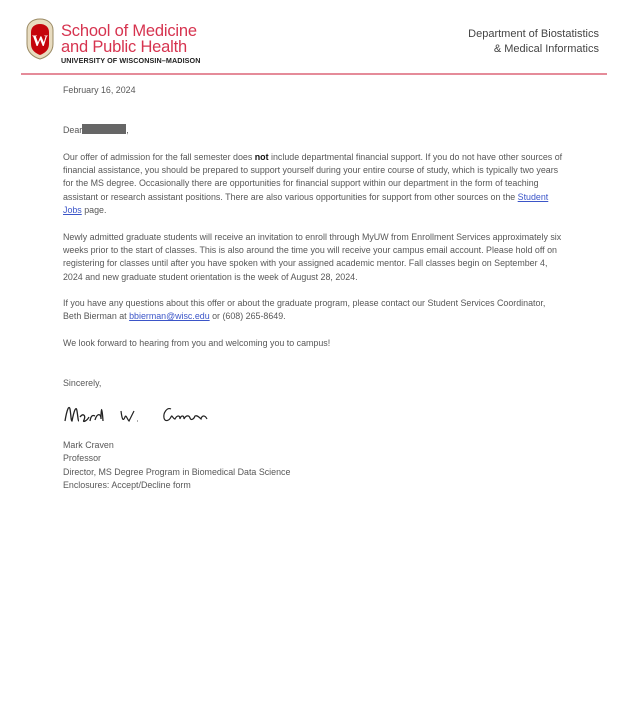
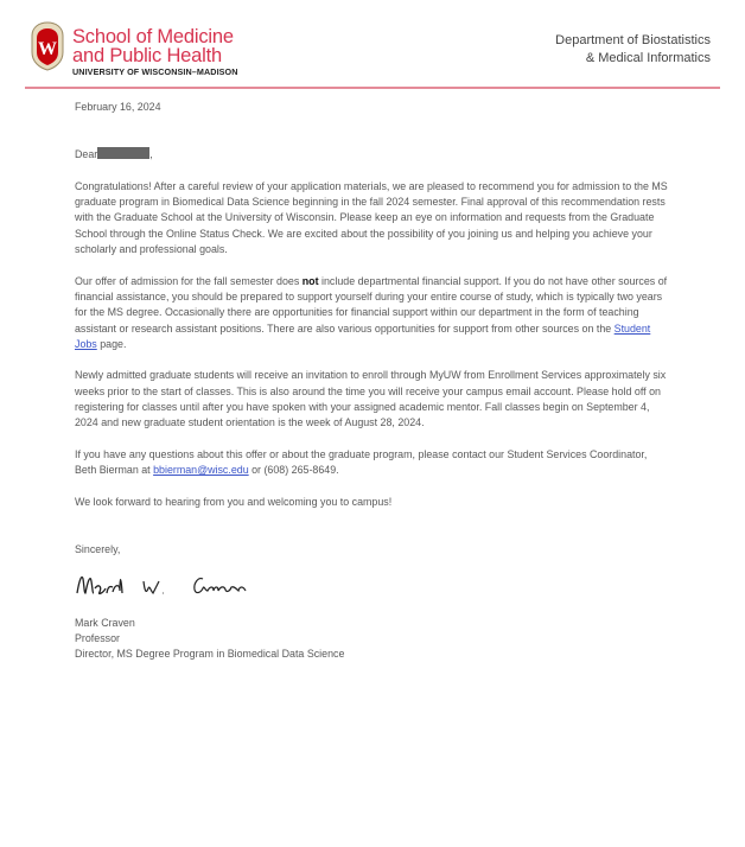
  W
  School of Medicine
  and Public Health
  UNIVERSITY OF WISCONSIN–MADISON
  Department of Biostatistics
  & Medical Informatics
  February 16, 2024
  Dear ,
+ Congratulations! After a careful review of your application materials, we are pleased to recommend you for admission to the MS graduate program in Biomedical Data Science beginning in the fall 2024 semester. Final approval of this recommendation rests with the Graduate School at the University of Wisconsin. Please keep an eye on information and requests from the Graduate School through the Online Status Check. We are excited about the possibility of you joining us and helping you achieve your scholarly and professional goals.
  Our offer of admission for the fall semester does not include departmental financial support. If you do not have other sources of financial assistance, you should be prepared to support yourself during your entire course of study, which is typically two years for the MS degree. Occasionally there are opportunities for financial support within our department in the form of teaching assistant or research assistant positions. There are also various opportunities for support from other sources on the Student Jobs page.
  Newly admitted graduate students will receive an invitation to enroll through MyUW from Enrollment Services approximately six weeks prior to the start of classes. This is also around the time you will receive your campus email account. Please hold off on registering for classes until after you have spoken with your assigned academic mentor. Fall classes begin on September 4, 2024 and new graduate student orientation is the week of August 28, 2024.
  If you have any questions about this offer or about the graduate program, please contact our Student Services Coordinator, Beth Bierman at bbierman@wisc.edu or (608) 265-8649.
  We look forward to hearing from you and welcoming you to campus!
  Sincerely,
  Mark Craven
  Professor
  Director, MS Degree Program in Biomedical Data Science
- Enclosures: Accept/Decline form
